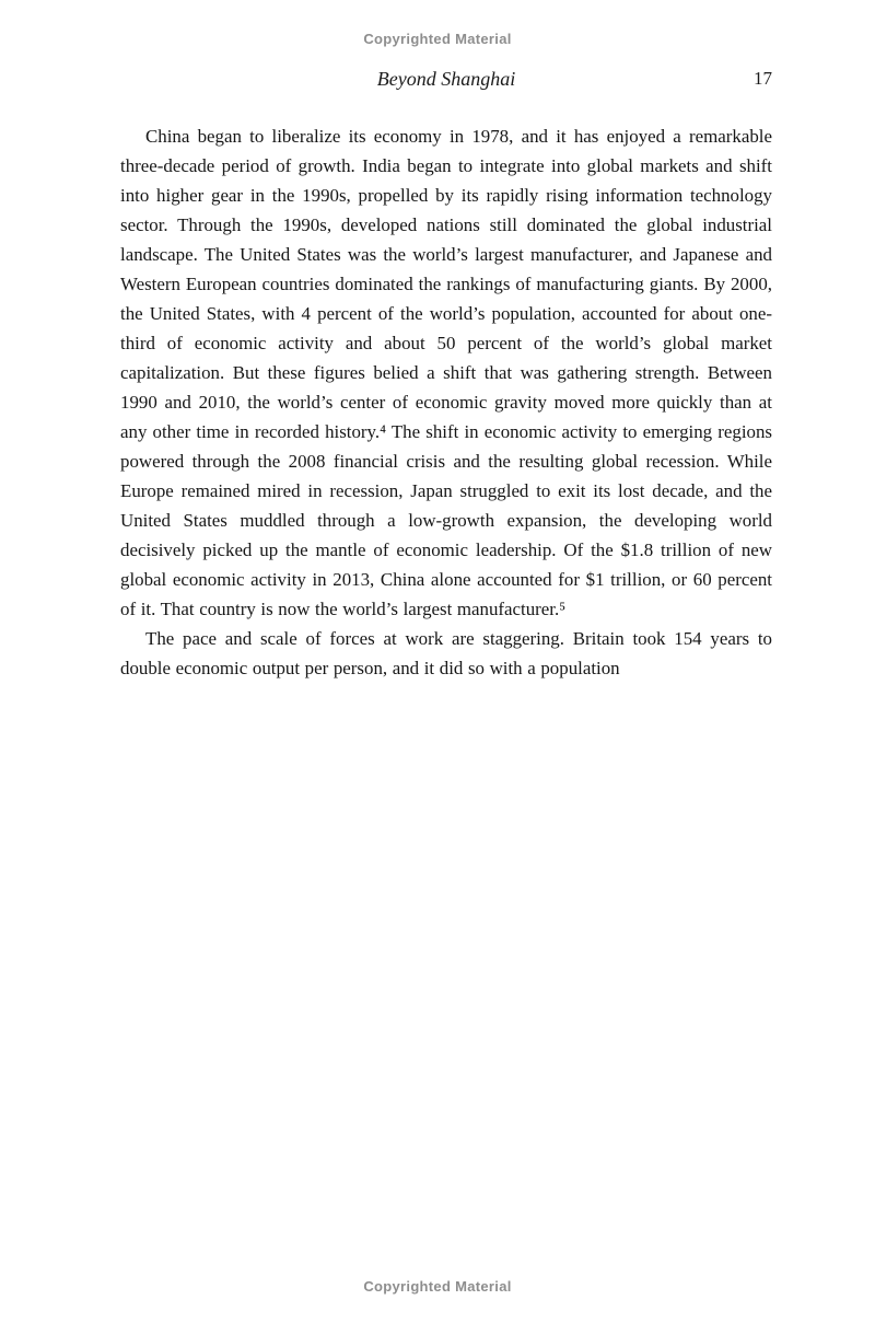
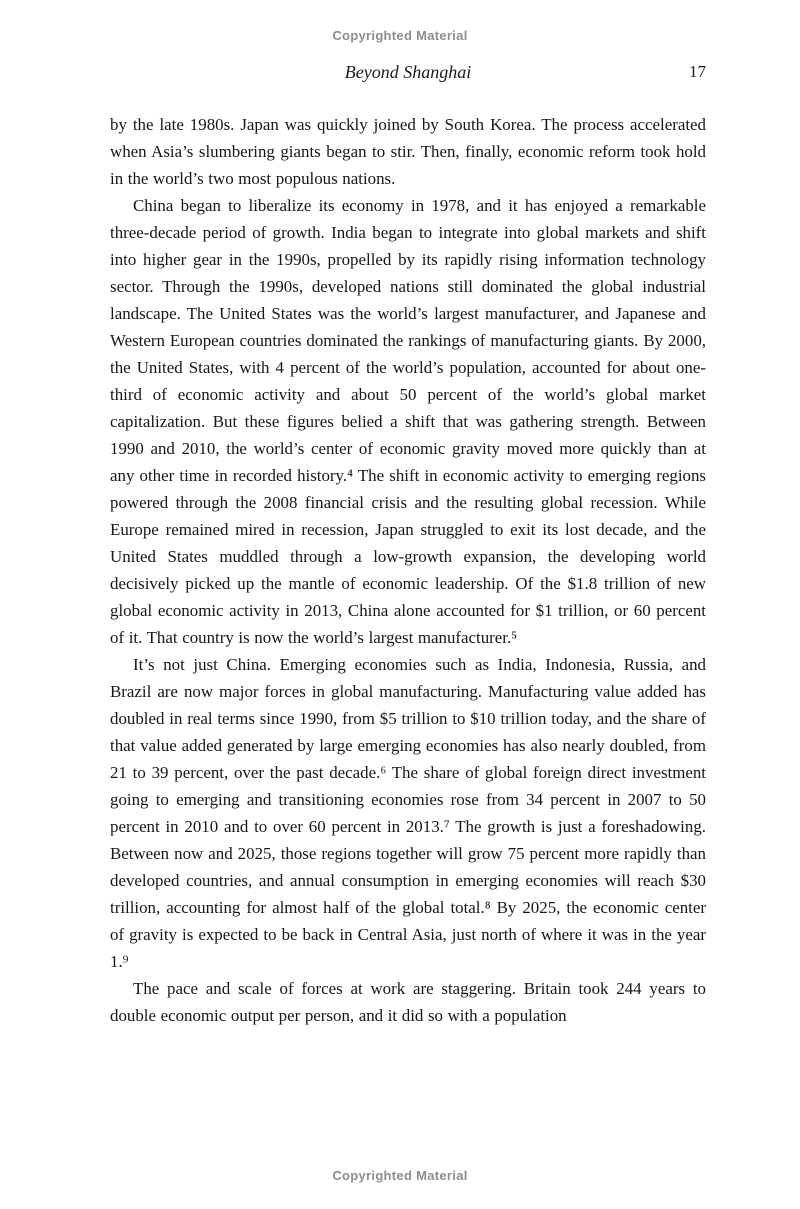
  Copyrighted Material
  Beyond Shanghai
  17
+ by the late 1980s. Japan was quickly joined by South Korea. The process accelerated when Asia’s slumbering giants began to stir. Then, finally, economic reform took hold in the world’s two most populous nations.
  China began to liberalize its economy in 1978, and it has enjoyed a remarkable three-decade period of growth. India began to integrate into global markets and shift into higher gear in the 1990s, propelled by its rapidly rising information technology sector. Through the 1990s, developed nations still dominated the global industrial landscape. The United States was the world’s largest manufacturer, and Japanese and Western European countries dominated the rankings of manufacturing giants. By 2000, the United States, with 4 percent of the world’s population, accounted for about one-third of economic activity and about 50 percent of the world’s global market capitalization. But these figures belied a shift that was gathering strength. Between 1990 and 2010, the world’s center of economic gravity moved more quickly than at any other time in recorded history.⁴ The shift in economic activity to emerging regions powered through the 2008 financial crisis and the resulting global recession. While Europe remained mired in recession, Japan struggled to exit its lost decade, and the United States muddled through a low-growth expansion, the developing world decisively picked up the mantle of economic leadership. Of the $1.8 trillion of new global economic activity in 2013, China alone accounted for $1 trillion, or 60 percent of it. That country is now the world’s largest manufacturer.⁵
+ It’s not just China. Emerging economies such as India, Indonesia, Russia, and Brazil are now major forces in global manufacturing. Manufacturing value added has doubled in real terms since 1990, from $5 trillion to $10 trillion today, and the share of that value added generated by large emerging economies has also nearly doubled, from 21 to 39 percent, over the past decade.⁶ The share of global foreign direct investment going to emerging and transitioning economies rose from 34 percent in 2007 to 50 percent in 2010 and to over 60 percent in 2013.⁷ The growth is just a foreshadowing. Between now and 2025, those regions together will grow 75 percent more rapidly than developed countries, and annual consumption in emerging economies will reach $30 trillion, accounting for almost half of the global total.⁸ By 2025, the economic center of gravity is expected to be back in Central Asia, just north of where it was in the year 1.⁹
- The pace and scale of forces at work are staggering. Britain took 154 years to double economic output per person, and it did so with a population
+ The pace and scale of forces at work are staggering. Britain took 244 years to double economic output per person, and it did so with a population
  Copyrighted Material
